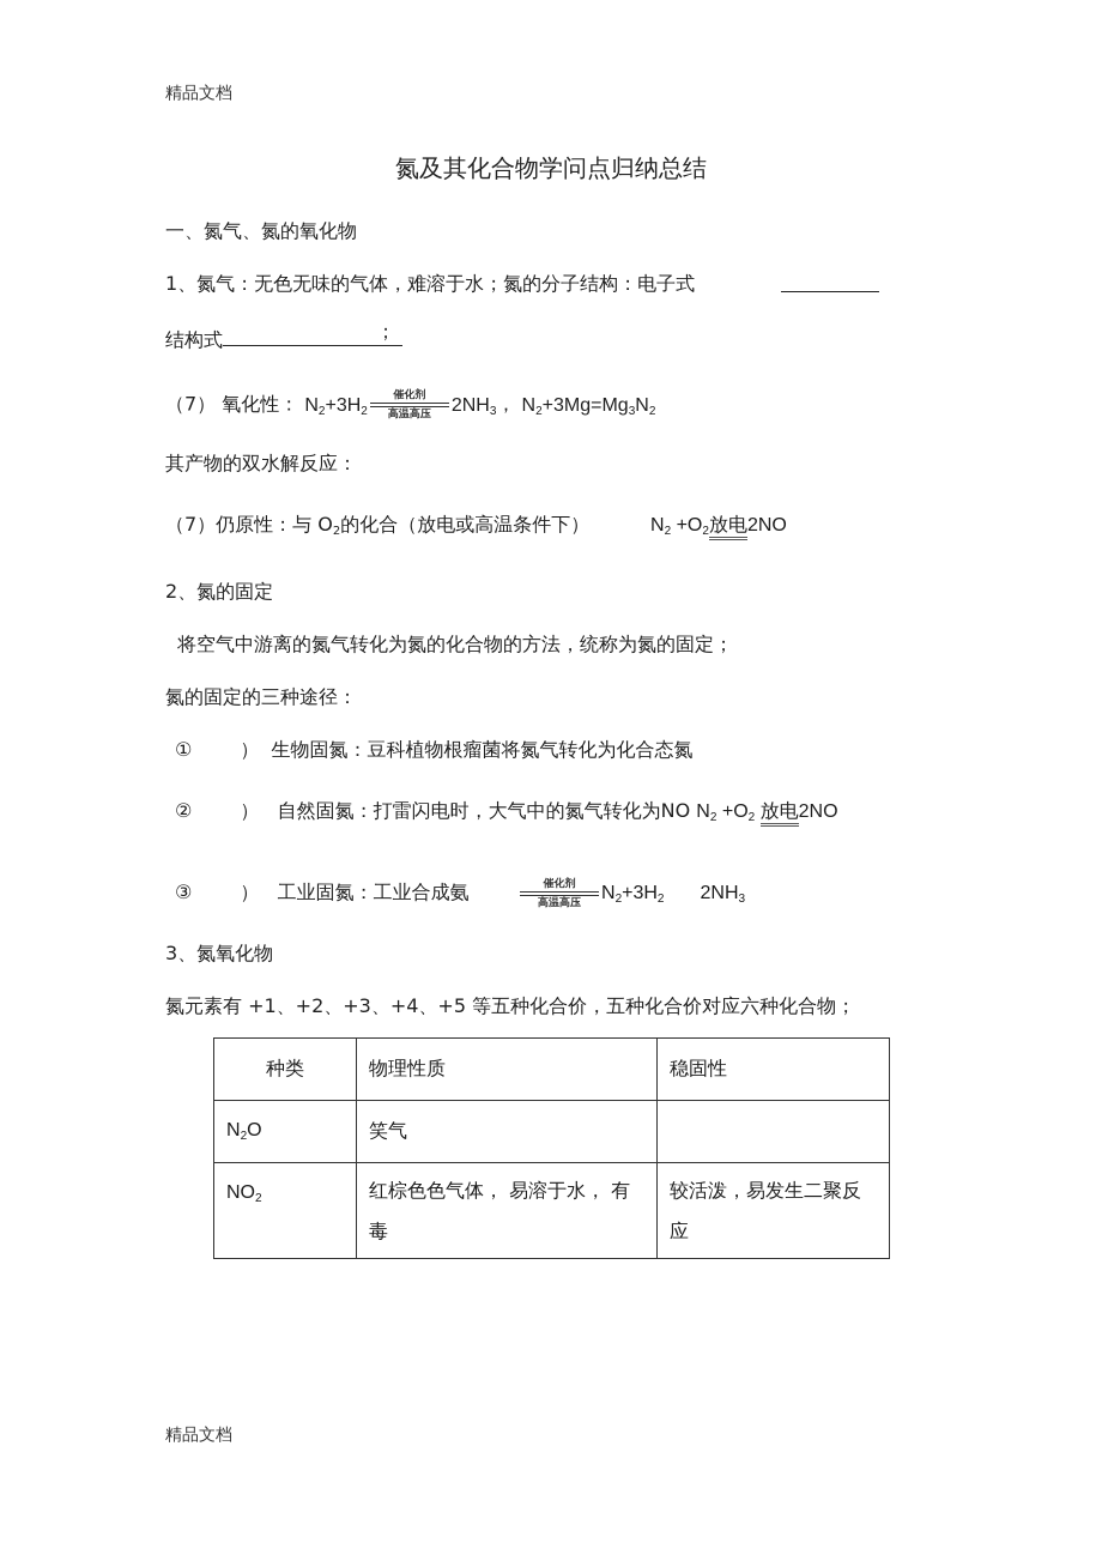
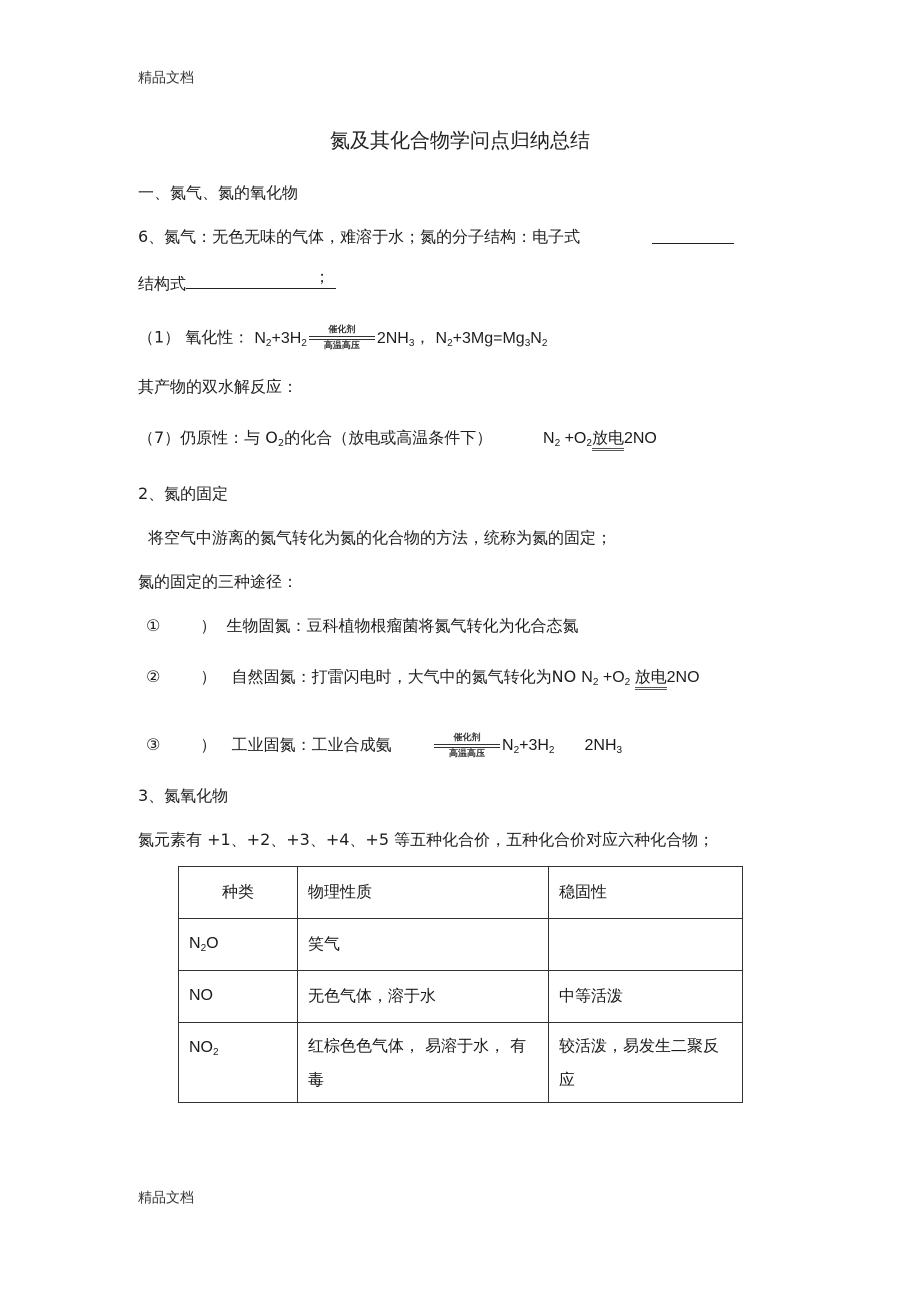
  精品文档
  氮及其化合物学问点归纳总结
  一、氮气、氮的氧化物
- 1、氮气：无色无味的气体，难溶于水；氮的分子结构：电子式
+ 6、氮气：无色无味的气体，难溶于水；氮的分子结构：电子式
  结构式
  ；
- （7） 氧化性： N2+3H2
+ （1） 氧化性： N2+3H2
  催化剂
  高温高压
  2NH3， N2+3Mg=Mg3N2
  其产物的双水解反应：
  （7）仍原性：与 O2的化合（放电或高温条件下）
  N2 +O2放电2NO
  2、氮的固定
  将空气中游离的氮气转化为氮的化合物的方法，统称为氮的固定；
  氮的固定的三种途径：
  ① ） 生物固氮：豆科植物根瘤菌将氮气转化为化合态氮
  ② ） 自然固氮：打雷闪电时，大气中的氮气转化为NO N2 +O2 放电2NO
  ③ ） 工业固氮：工业合成氨
  催化剂
  高温高压
  N2+3H2 2NH3
  3、氮氧化物
  氮元素有 +1、+2、+3、+4、+5 等五种化合价，五种化合价对应六种化合物；
  种类	物理性质	稳固性
  N2O	笑气
+ NO	无色气体，溶于水	中等活泼
  NO2	红棕色色气体， 易溶于水， 有毒	较活泼，易发生二聚反应
  精品文档
